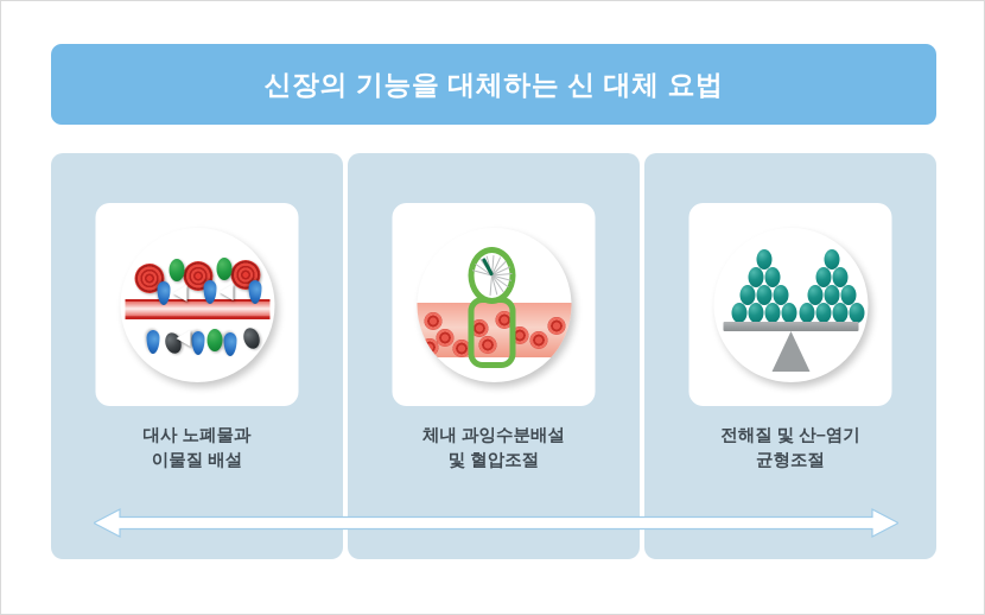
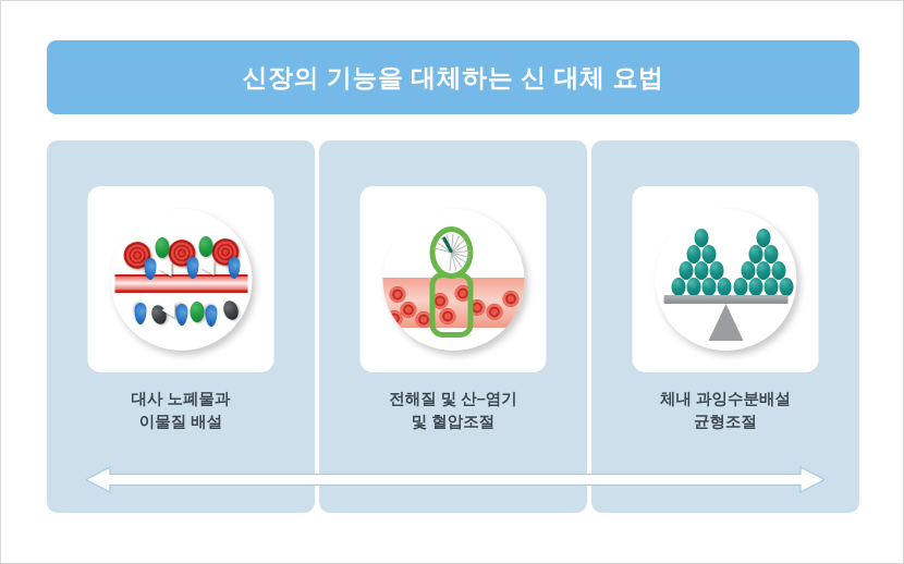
  신장의 기능을 대체하는 신 대체 요법
  대사 노폐물과
  이물질 배설
- 체내 과잉수분배설
+ 전해질 및 산–염기
  및 혈압조절
- 전해질 및 산–염기
+ 체내 과잉수분배설
  균형조절
